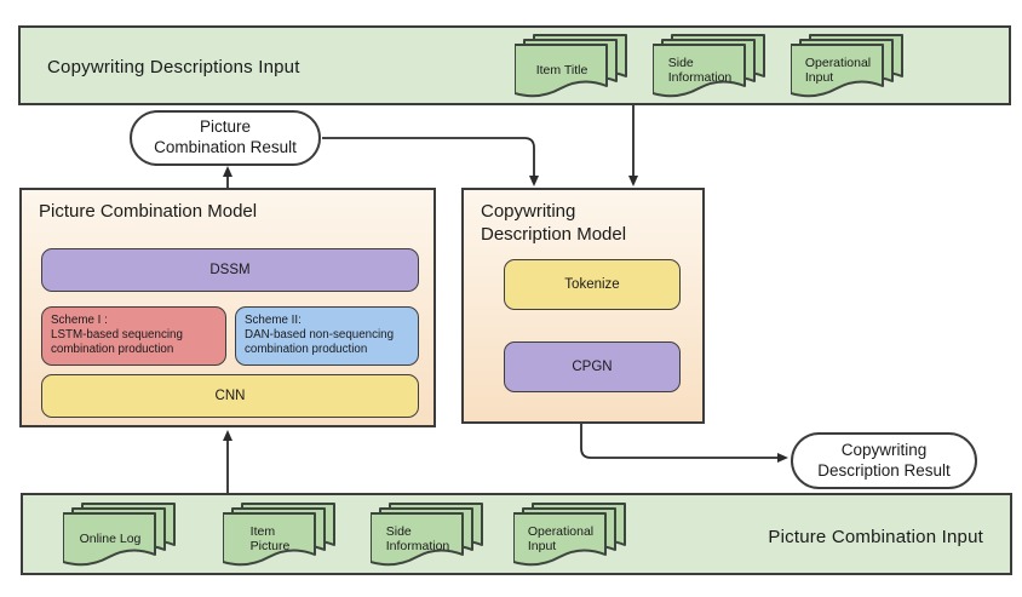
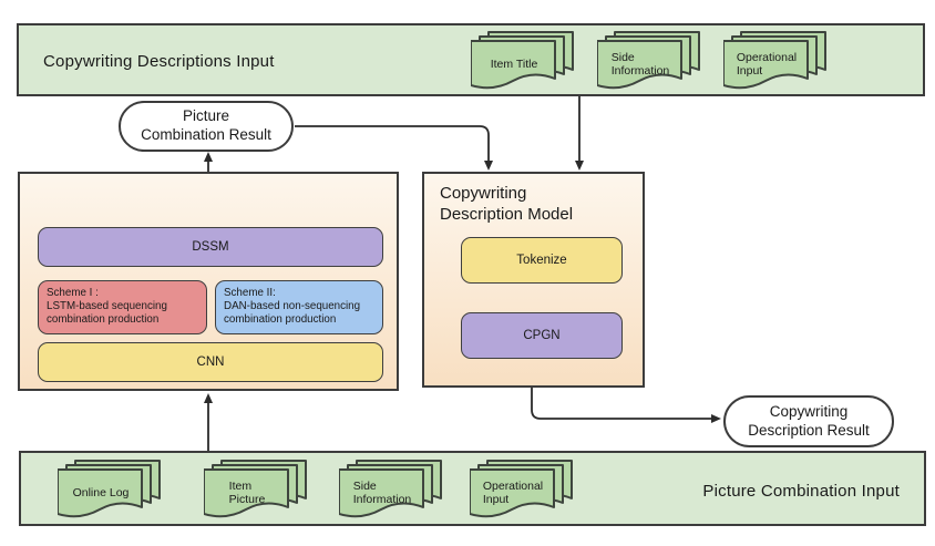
  Copywriting Descriptions Input
  Item Title
  Side
  Information
  Operational
  Input
  Picture
  Combination Result
- Picture Combination Model
  DSSM
  Scheme I :
  LSTM-based sequencing
  combination production
  Scheme II:
  DAN-based non-sequencing
  combination production
  CNN
  Copywriting
  Description Model
  Tokenize
  CPGN
  Copywriting
  Description Result
  Picture Combination Input
  Online Log
  Item
  Picture
  Side
  Information
  Operational
  Input
